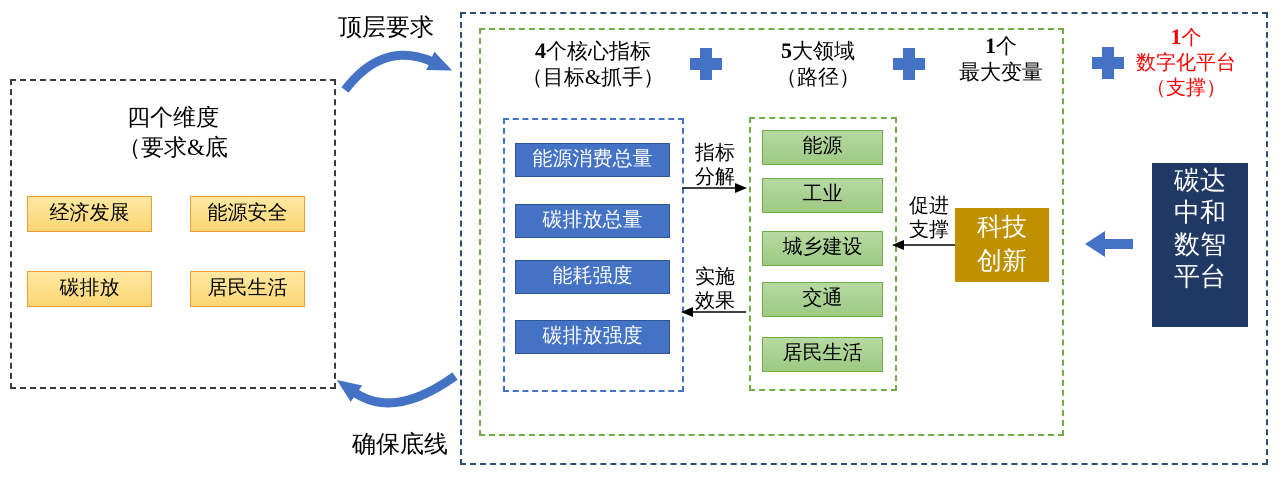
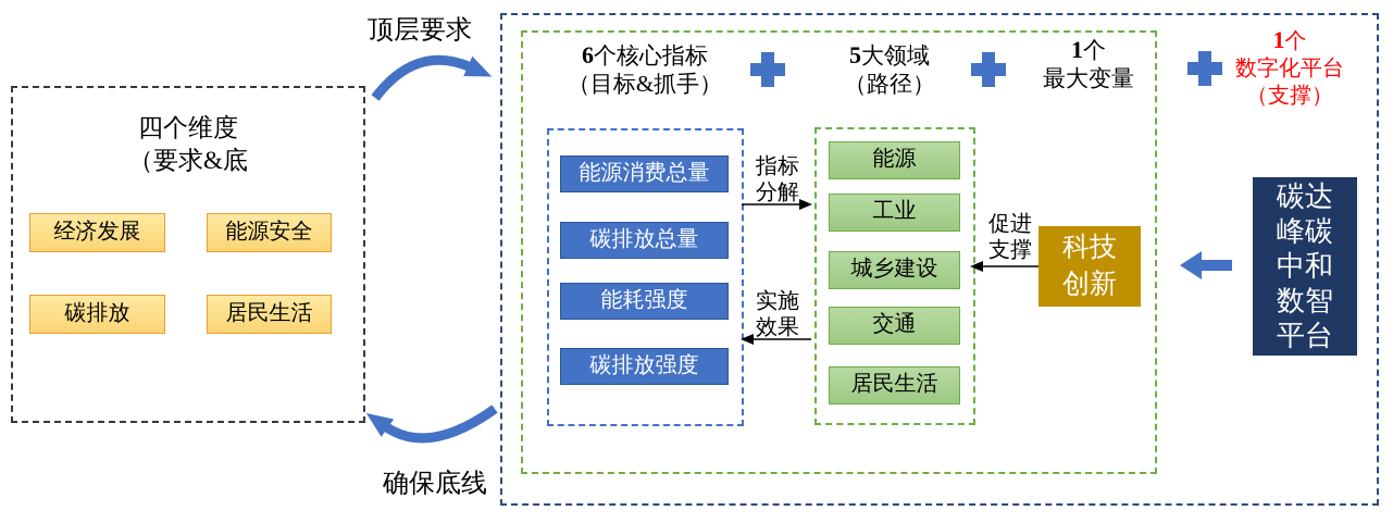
  四个维度
  （要求&底
  经济发展
  能源安全
  碳排放
  居民生活
  顶层要求
  确保底线
- 4个核心指标
+ 6个核心指标
  （目标&抓手）
  5大领域
  （路径）
  1个
  最大变量
  1个
  数字化平台
  （支撑）
  能源消费总量
  碳排放总量
  能耗强度
  碳排放强度
  指标
  分解
  实施
  效果
  能源
  工业
  城乡建设
  交通
  居民生活
  促进
  支撑
  科技
  创新
  碳达
+ 峰碳
  中和
  数智
  平台
